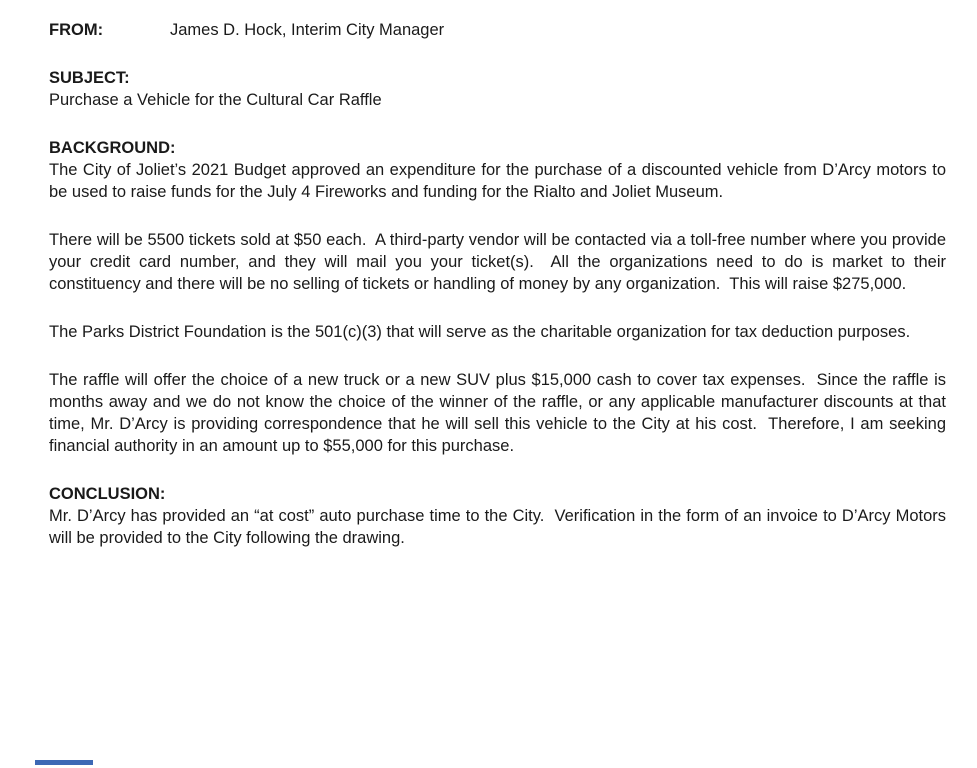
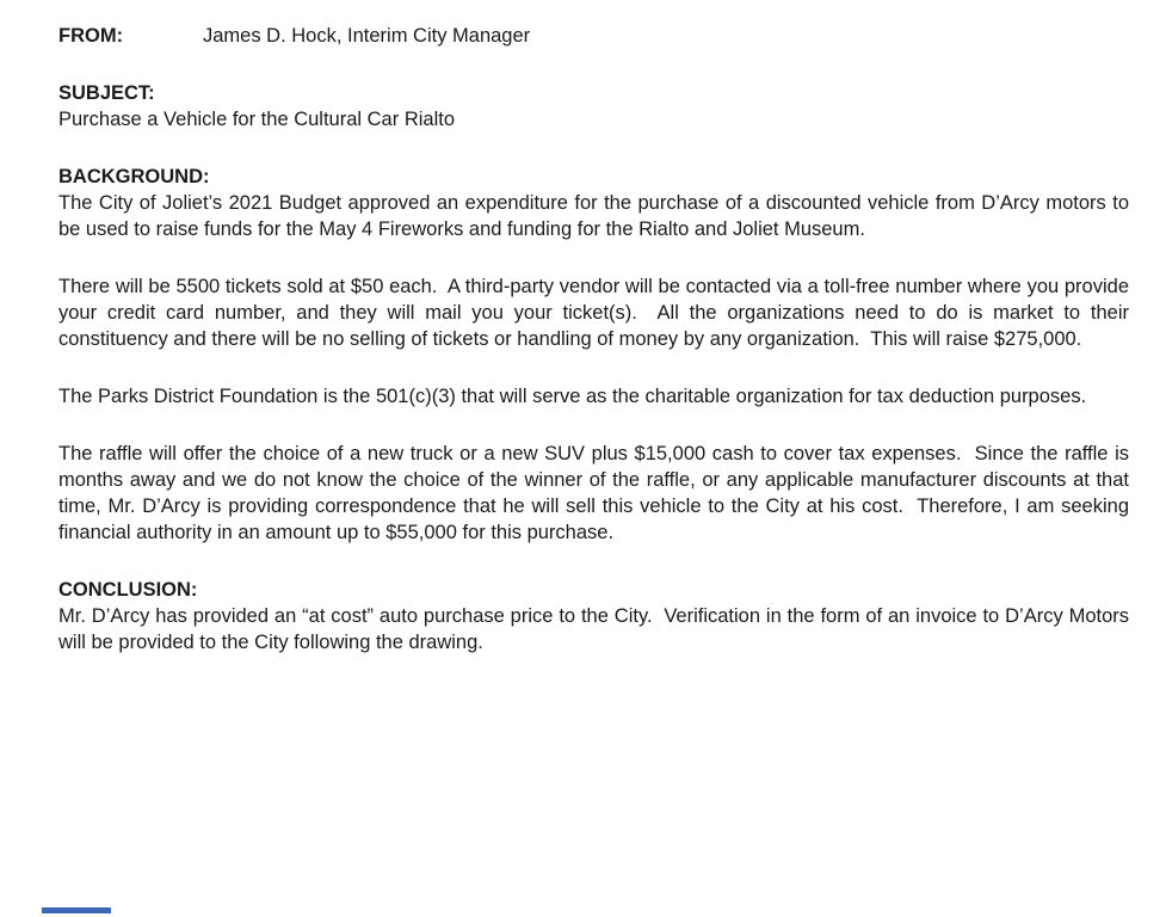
  FROM:
  James D. Hock, Interim City Manager
  SUBJECT:
- Purchase a Vehicle for the Cultural Car Raffle
+ Purchase a Vehicle for the Cultural Car Rialto
  BACKGROUND:
- The City of Joliet’s 2021 Budget approved an expenditure for the purchase of a discounted vehicle from D’Arcy motors to be used to raise funds for the July 4 Fireworks and funding for the Rialto and Joliet Museum.
+ The City of Joliet’s 2021 Budget approved an expenditure for the purchase of a discounted vehicle from D’Arcy motors to be used to raise funds for the May 4 Fireworks and funding for the Rialto and Joliet Museum.
  There will be 5500 tickets sold at $50 each. A third-party vendor will be contacted via a toll-free number where you provide your credit card number, and they will mail you your ticket(s). All the organizations need to do is market to their constituency and there will be no selling of tickets or handling of money by any organization. This will raise $275,000.
  The Parks District Foundation is the 501(c)(3) that will serve as the charitable organization for tax deduction purposes.
  The raffle will offer the choice of a new truck or a new SUV plus $15,000 cash to cover tax expenses. Since the raffle is months away and we do not know the choice of the winner of the raffle, or any applicable manufacturer discounts at that time, Mr. D’Arcy is providing correspondence that he will sell this vehicle to the City at his cost. Therefore, I am seeking financial authority in an amount up to $55,000 for this purchase.
  CONCLUSION:
- Mr. D’Arcy has provided an “at cost” auto purchase time to the City. Verification in the form of an invoice to D’Arcy Motors will be provided to the City following the drawing.
+ Mr. D’Arcy has provided an “at cost” auto purchase price to the City. Verification in the form of an invoice to D’Arcy Motors will be provided to the City following the drawing.
